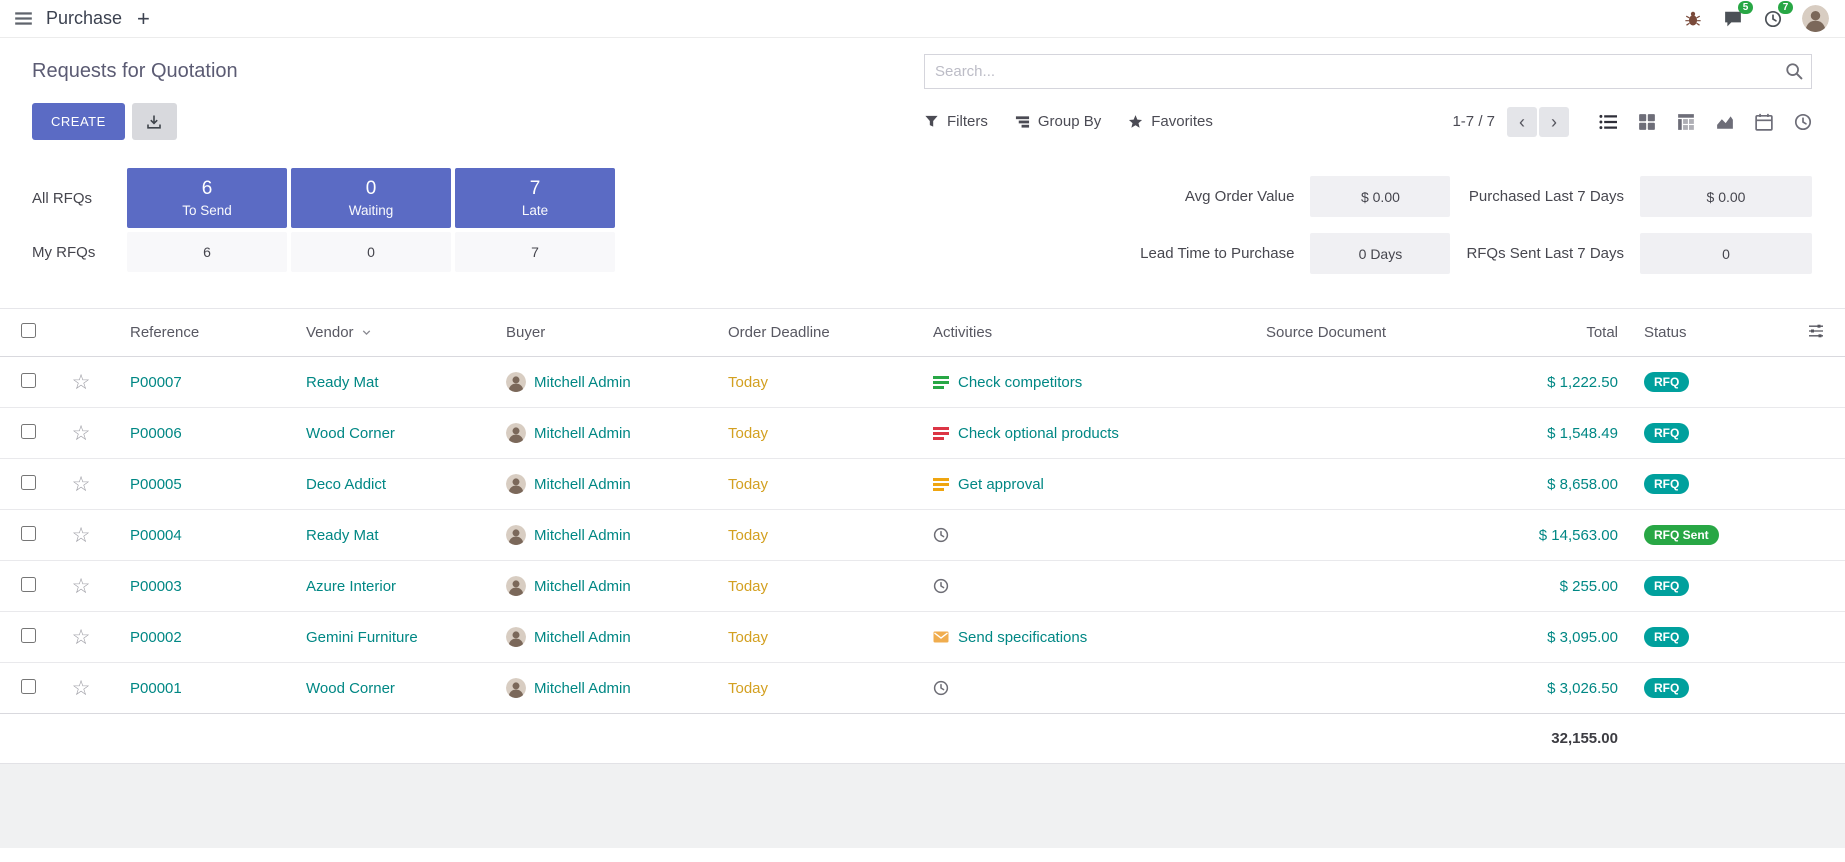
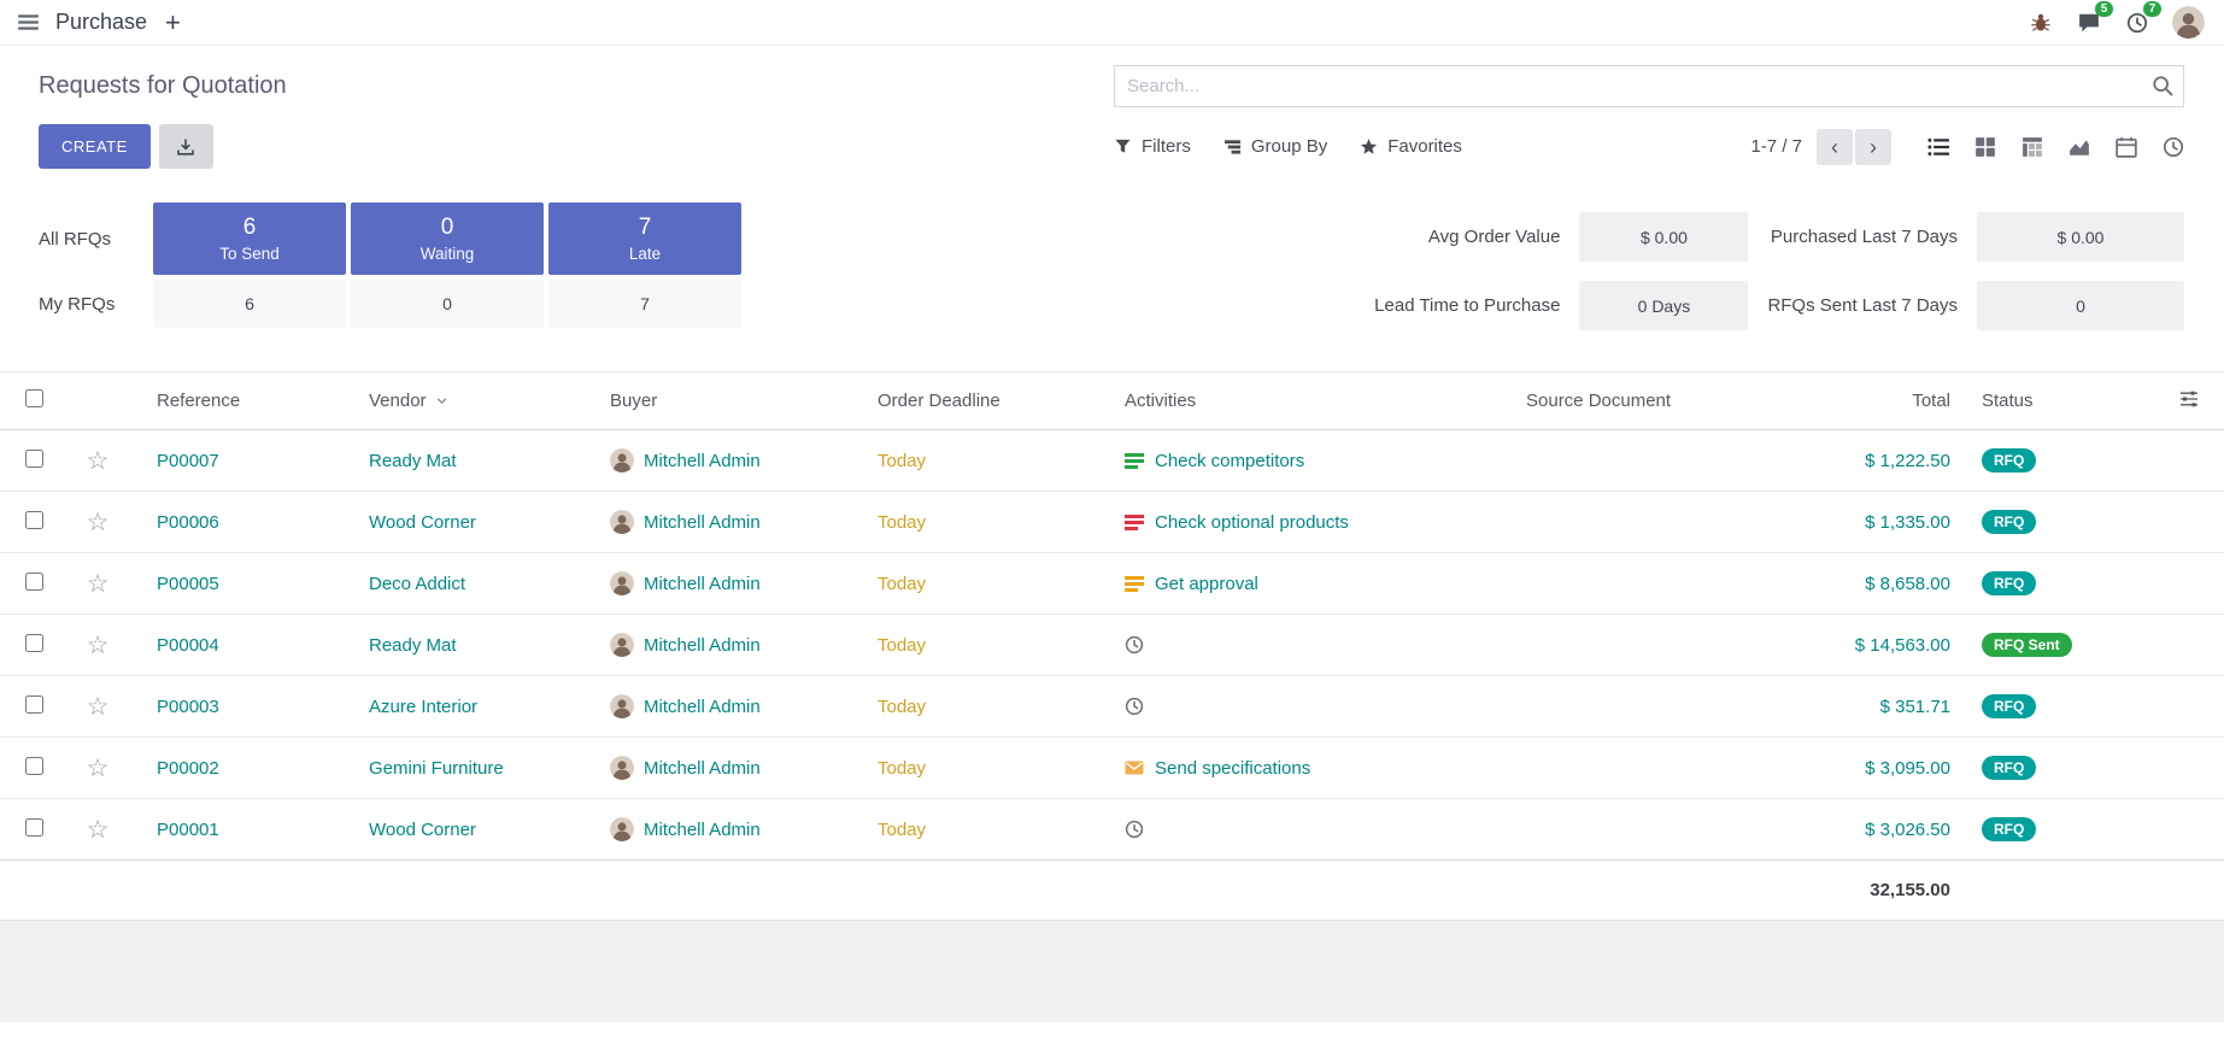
  Purchase
  +
  5
  7
  Requests for Quotation
  Search...
  CREATE
  Filters
  Group By
  Favorites
  1-7 / 7
  ‹
  ›
  All RFQs
  My RFQs
  6
  To Send
  6
  0
  Waiting
  0
  7
  Late
  7
  Avg Order Value
  $ 0.00
  Purchased Last 7 Days
  $ 0.00
  Lead Time to Purchase
  0 Days
  RFQs Sent Last 7 Days
  0
  		Reference	Vendor	Buyer	Order Deadline	Activities	Source Document	Total	Status
  	☆	P00007	Ready Mat	Mitchell Admin	Today	Check competitors		$ 1,222.50	RFQ
- 	☆	P00006	Wood Corner	Mitchell Admin	Today	Check optional products		$ 1,548.49	RFQ
+ 	☆	P00006	Wood Corner	Mitchell Admin	Today	Check optional products		$ 1,335.00	RFQ
  	☆	P00005	Deco Addict	Mitchell Admin	Today	Get approval		$ 8,658.00	RFQ
  	☆	P00004	Ready Mat	Mitchell Admin	Today			$ 14,563.00	RFQ Sent
- 	☆	P00003	Azure Interior	Mitchell Admin	Today			$ 255.00	RFQ
+ 	☆	P00003	Azure Interior	Mitchell Admin	Today			$ 351.71	RFQ
  	☆	P00002	Gemini Furniture	Mitchell Admin	Today	Send specifications		$ 3,095.00	RFQ
  	☆	P00001	Wood Corner	Mitchell Admin	Today			$ 3,026.50	RFQ
  	32,155.00
